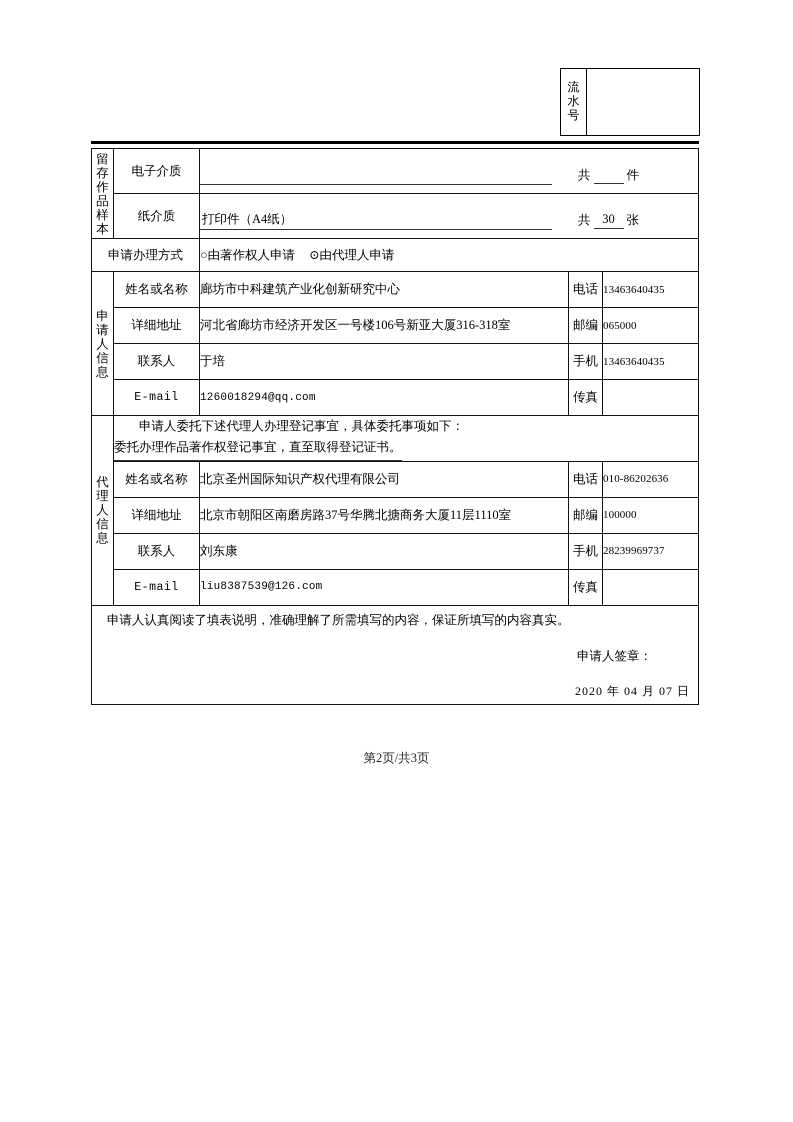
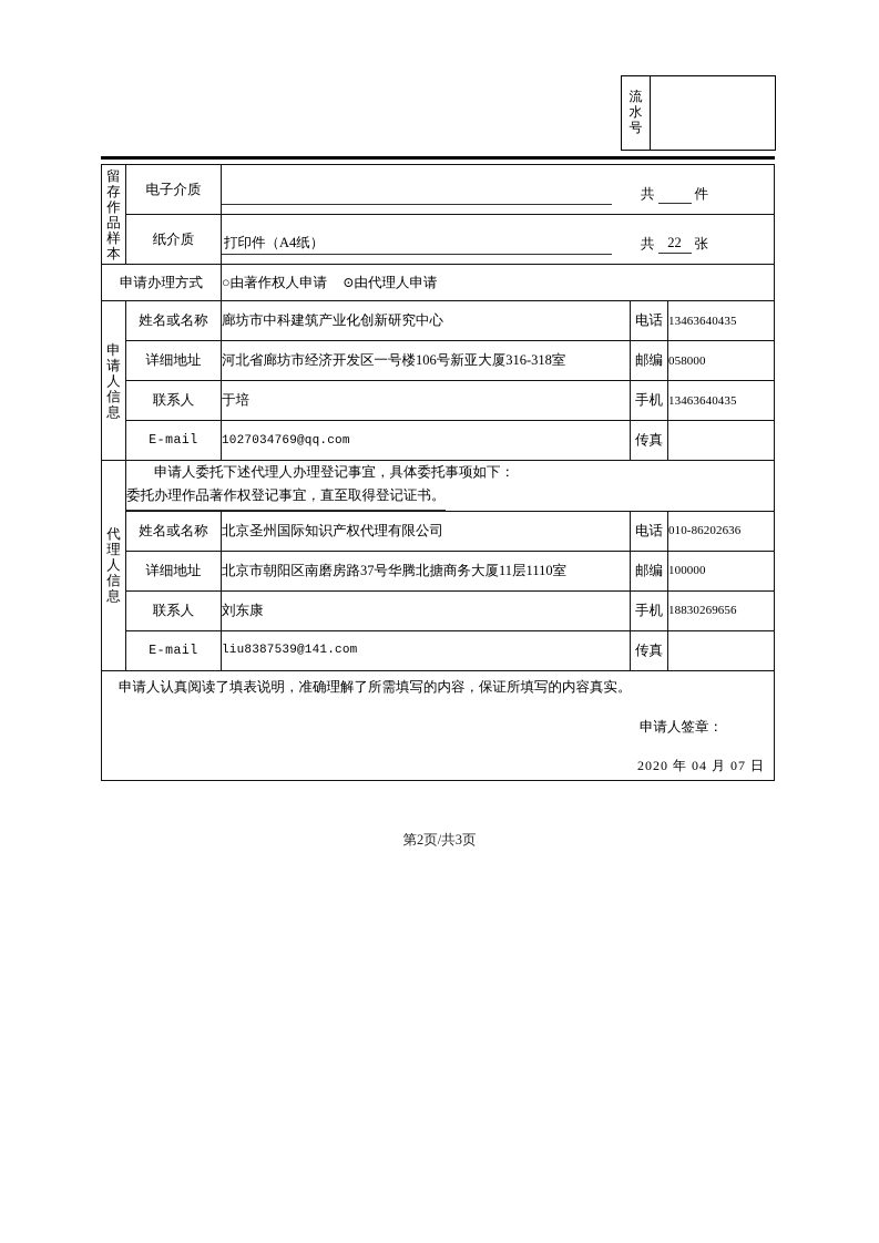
  流
  水
  号
  留 存 作 品 样 本	电子介质	共 件
- 纸介质	打印件（A4纸） 共 30 张
+ 纸介质	打印件（A4纸） 共 22 张
  申请办理方式	○由著作权人申请 ⊙由代理人申请
  申 请 人 信 息	姓名或名称	廊坊市中科建筑产业化创新研究中心	电话	13463640435
- 详细地址	河北省廊坊市经济开发区一号楼106号新亚大厦316-318室	邮编	065000
+ 详细地址	河北省廊坊市经济开发区一号楼106号新亚大厦316-318室	邮编	058000
  联系人	于培	手机	13463640435
- E-mail	1260018294@qq.com	传真
+ E-mail	1027034769@qq.com	传真
  代 理 人 信 息	申请人委托下述代理人办理登记事宜，具体委托事项如下： 委托办理作品著作权登记事宜，直至取得登记证书。
  姓名或名称	北京圣州国际知识产权代理有限公司	电话	010-86202636
  详细地址	北京市朝阳区南磨房路37号华腾北搪商务大厦11层1110室	邮编	100000
- 联系人	刘东康	手机	28239969737
+ 联系人	刘东康	手机	18830269656
- E-mail	liu8387539@126.com	传真
+ E-mail	liu8387539@141.com	传真
  申请人认真阅读了填表说明，准确理解了所需填写的内容，保证所填写的内容真实。 申请人签章： 2020 年 04 月 07 日
  第2页/共3页
